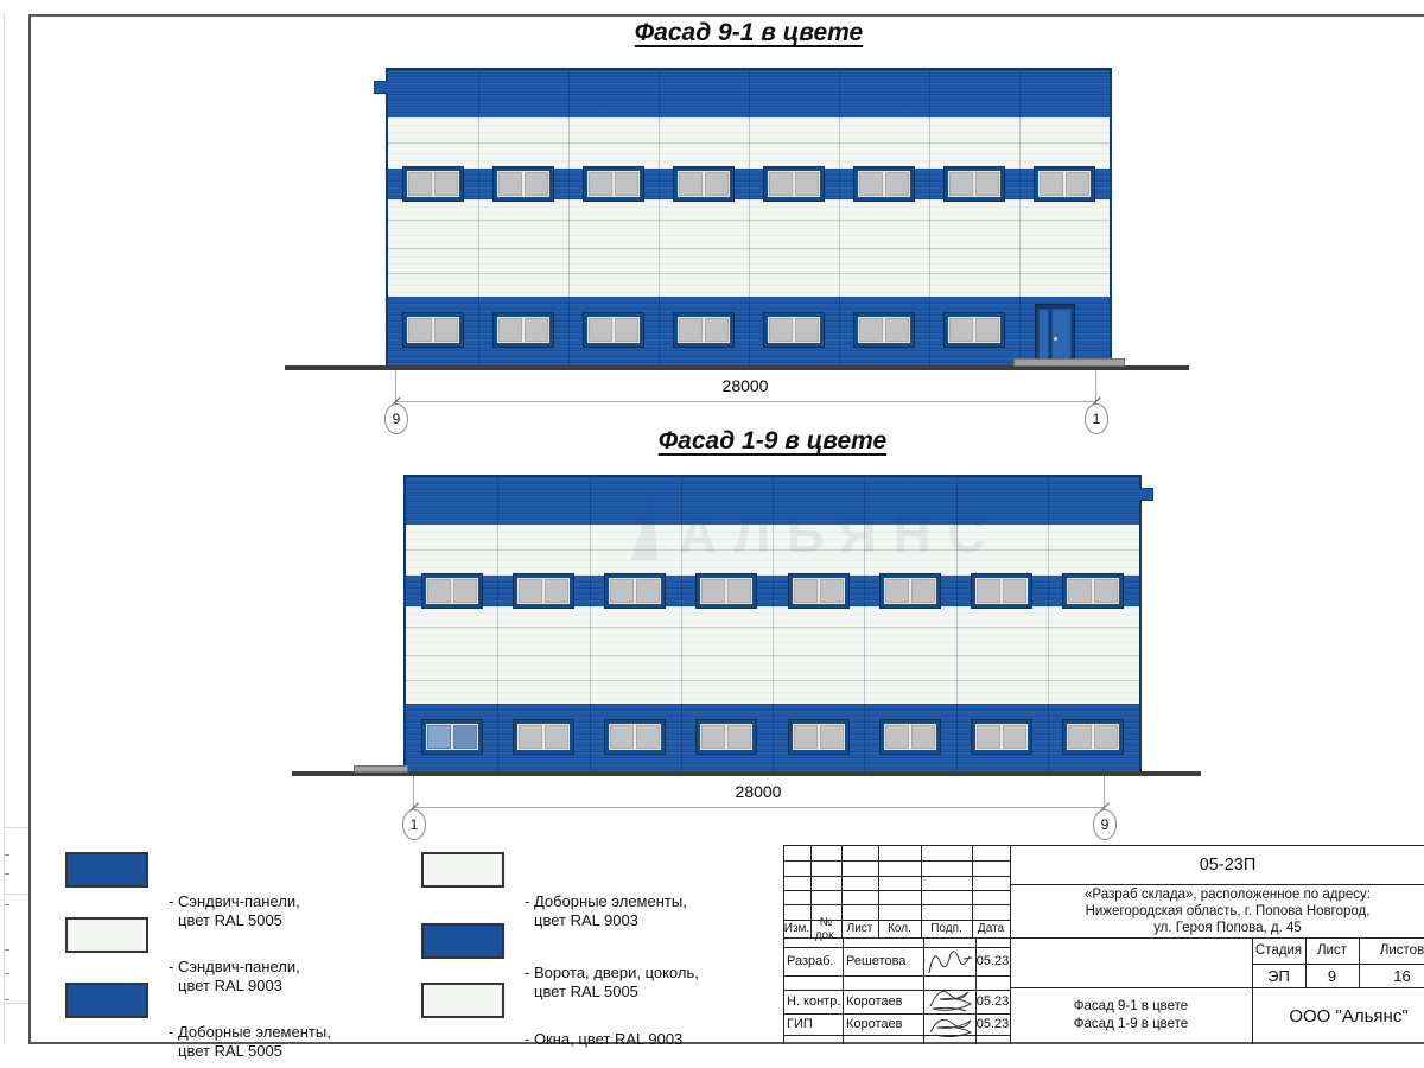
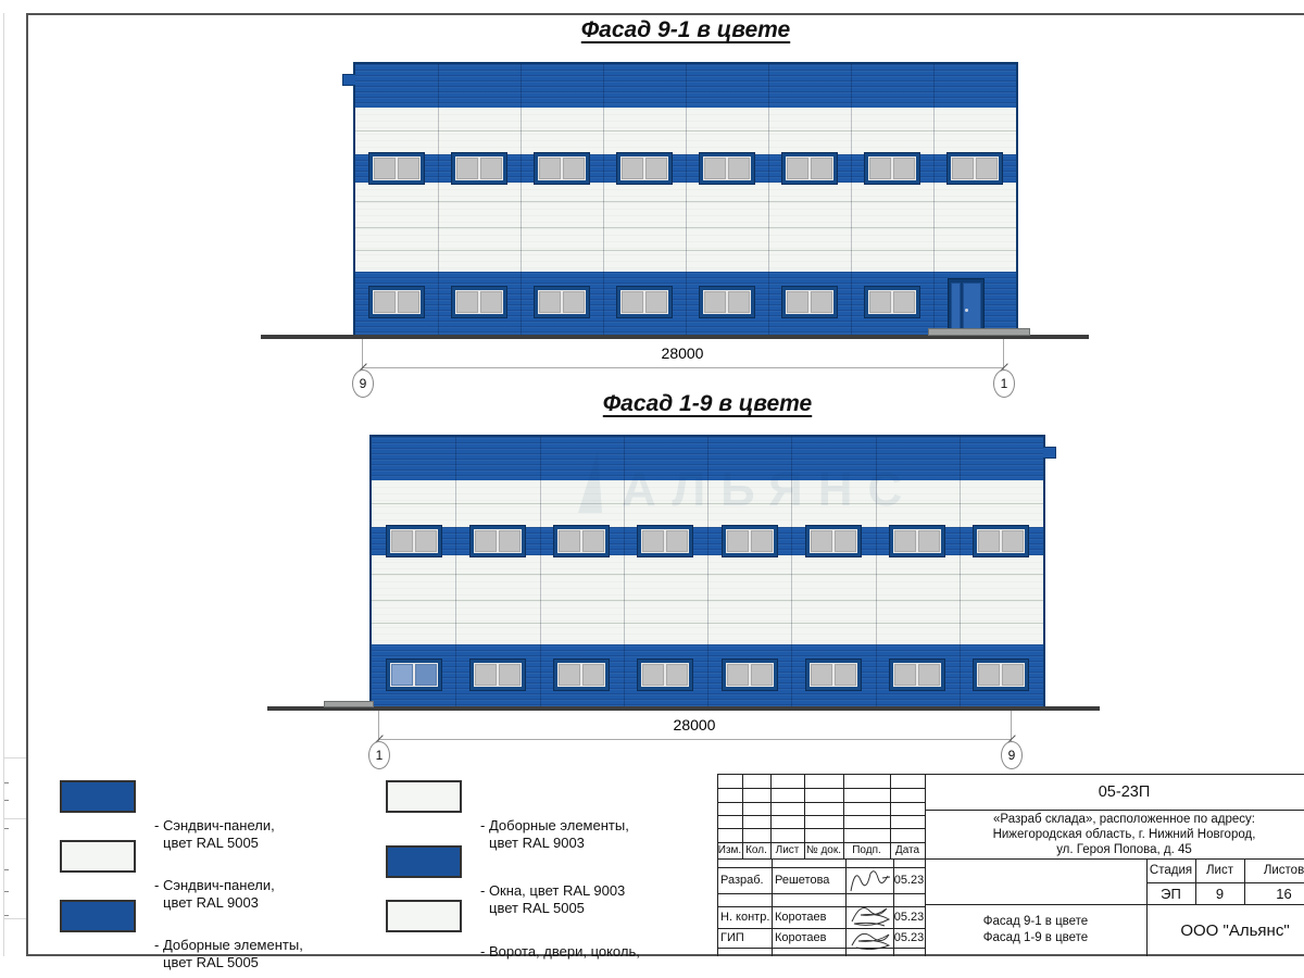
  Фасад 9-1 в цвете
  28000
  9
  1
  Фасад 1-9 в цвете
  АЛЬЯНС
  28000
  1
  9
  - Сэндвич-панели,
  цвет RAL 5005
  - Сэндвич-панели,
  цвет RAL 9003
  - Доборные элементы,
  цвет RAL 5005
  - Доборные элементы,
  цвет RAL 9003
- - Ворота, двери, цоколь,
+ - Окна, цвет RAL 9003
  цвет RAL 5005
- - Окна, цвет RAL 9003
+ - Ворота, двери, цоколь,
  05-23П
  «Разраб склада», расположенное по адресу:
- Нижегородская область, г. Попова Новгород,
+ Нижегородская область, г. Нижний Новгород,
  ул. Героя Попова, д. 45
  Изм.
- № док.
+ Кол.
  Лист
- Кол.
+ № док.
  Подп.
  Дата
  Разраб.
  Решетова
  05.23
  Н. контр.
  Коротаев
  05.23
  ГИП
  Коротаев
  05.23
  Стадия
  Лист
  Листов
  ЭП
  9
  16
  Фасад 9-1 в цвете
  Фасад 1-9 в цвете
  ООО "Альянс"
